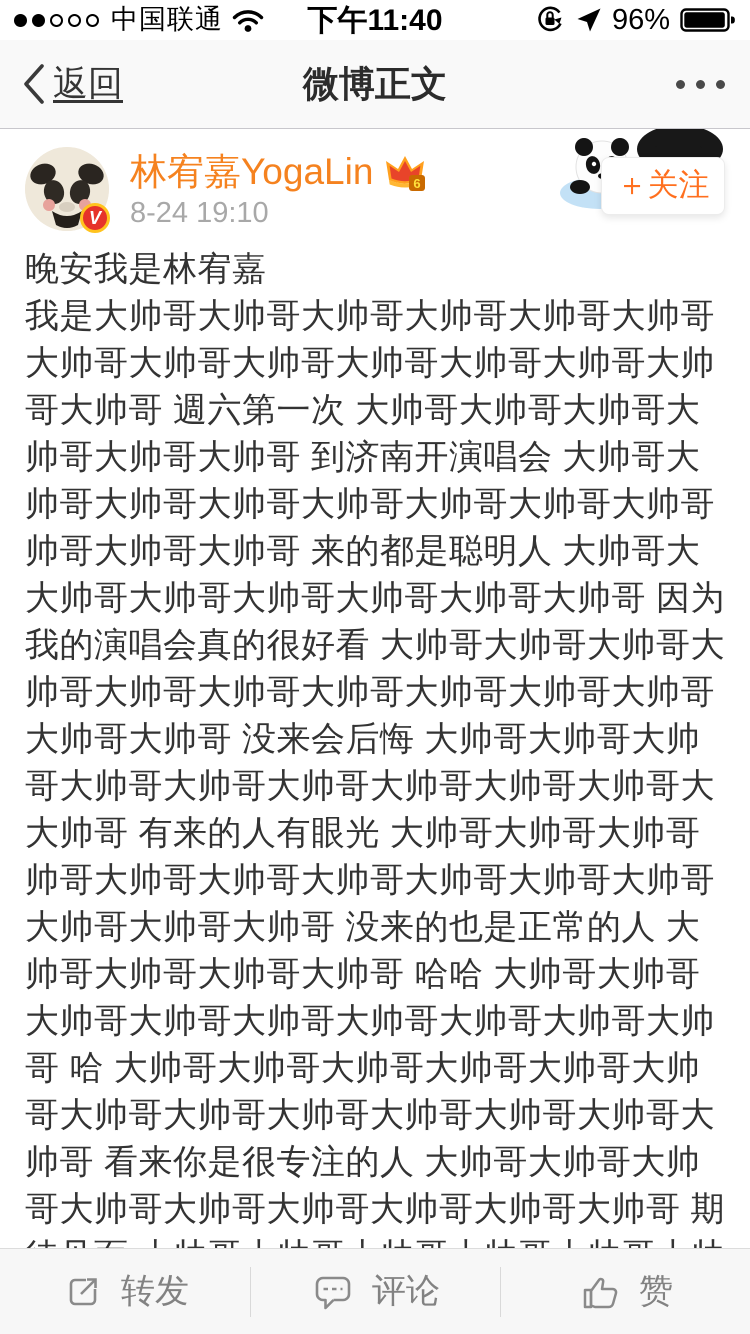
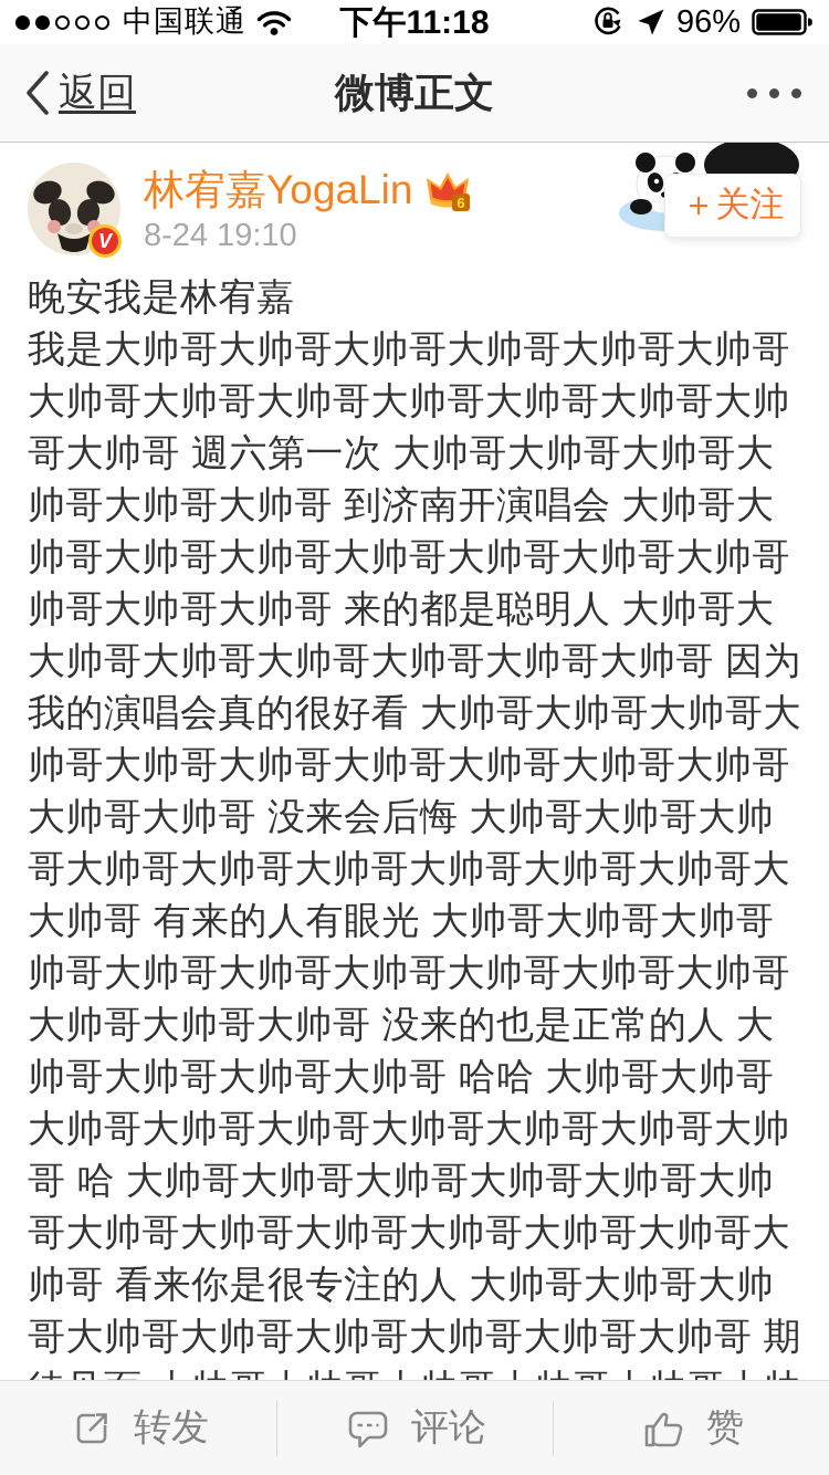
  中国联通
- 下午11:40
+ 下午11:18
  96%
  返回
  微博正文
  V
  林宥嘉YogaLin
  6
  8-24 19:10
  ＋关注
  晚安我是林宥嘉
  我是大帅哥大帅哥大帅哥大帅哥大帅哥大帅哥
  大帅哥大帅哥大帅哥大帅哥大帅哥大帅哥大帅
  哥大帅哥 週六第一次 大帅哥大帅哥大帅哥大
  帅哥大帅哥大帅哥 到济南开演唱会 大帅哥大
  帅哥大帅哥大帅哥大帅哥大帅哥大帅哥大帅哥
  帅哥大帅哥大帅哥 来的都是聪明人 大帅哥大
  大帅哥大帅哥大帅哥大帅哥大帅哥大帅哥 因为
  我的演唱会真的很好看 大帅哥大帅哥大帅哥大
  帅哥大帅哥大帅哥大帅哥大帅哥大帅哥大帅哥
  大帅哥大帅哥 没来会后悔 大帅哥大帅哥大帅
  哥大帅哥大帅哥大帅哥大帅哥大帅哥大帅哥大
  大帅哥 有来的人有眼光 大帅哥大帅哥大帅哥
  帅哥大帅哥大帅哥大帅哥大帅哥大帅哥大帅哥
  大帅哥大帅哥大帅哥 没来的也是正常的人 大
  帅哥大帅哥大帅哥大帅哥 哈哈 大帅哥大帅哥
  大帅哥大帅哥大帅哥大帅哥大帅哥大帅哥大帅
  哥 哈 大帅哥大帅哥大帅哥大帅哥大帅哥大帅
  哥大帅哥大帅哥大帅哥大帅哥大帅哥大帅哥大
  帅哥 看来你是很专注的人 大帅哥大帅哥大帅
  哥大帅哥大帅哥大帅哥大帅哥大帅哥大帅哥 期
  转发
  评论
  赞
